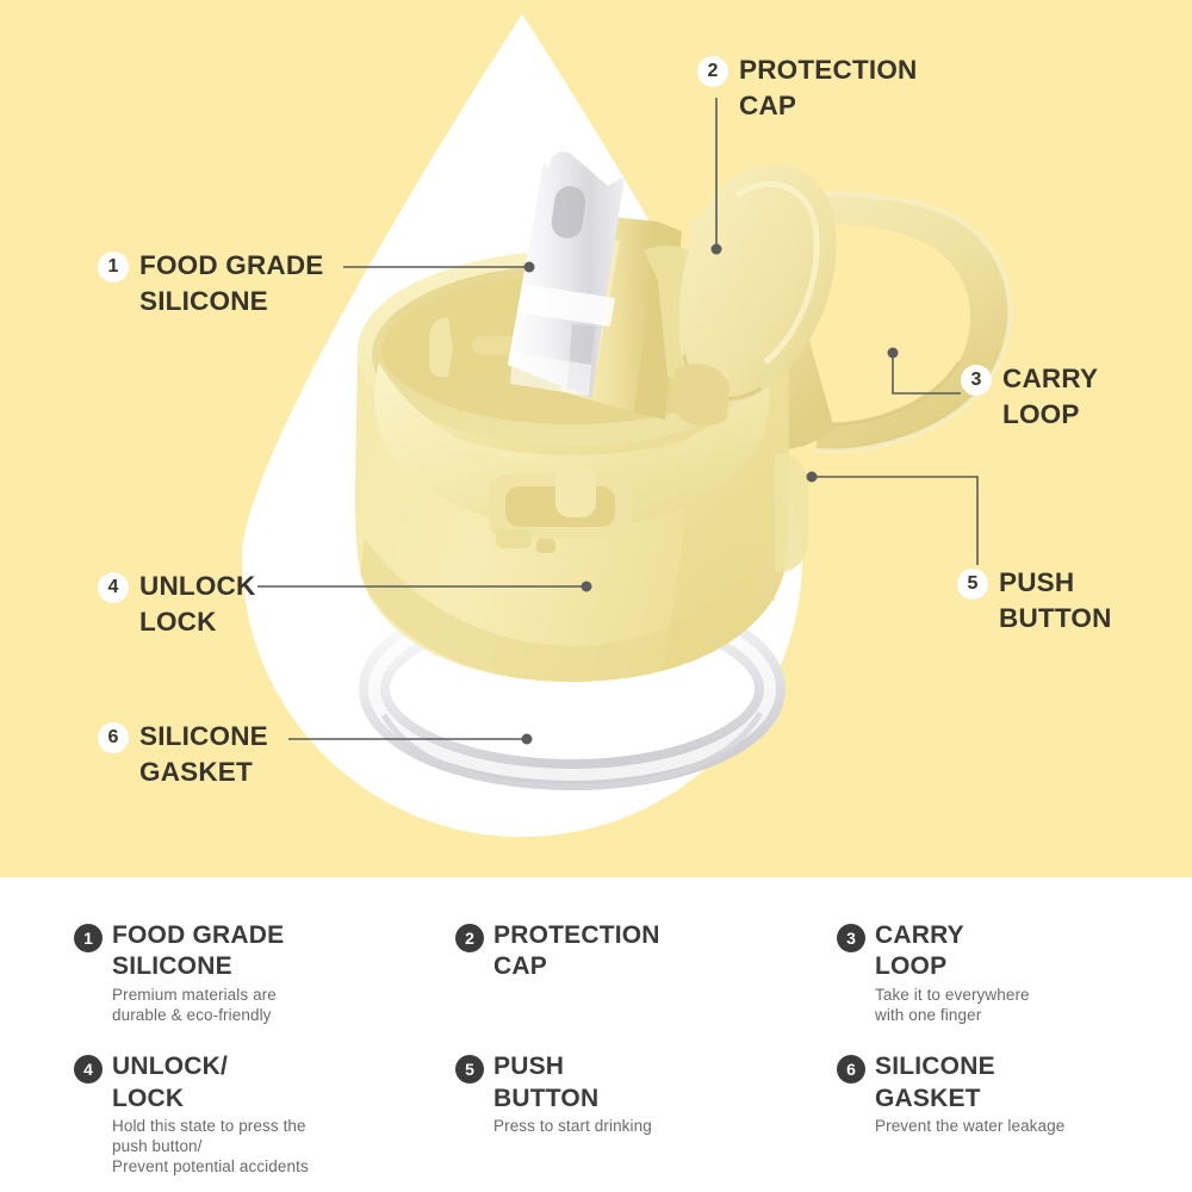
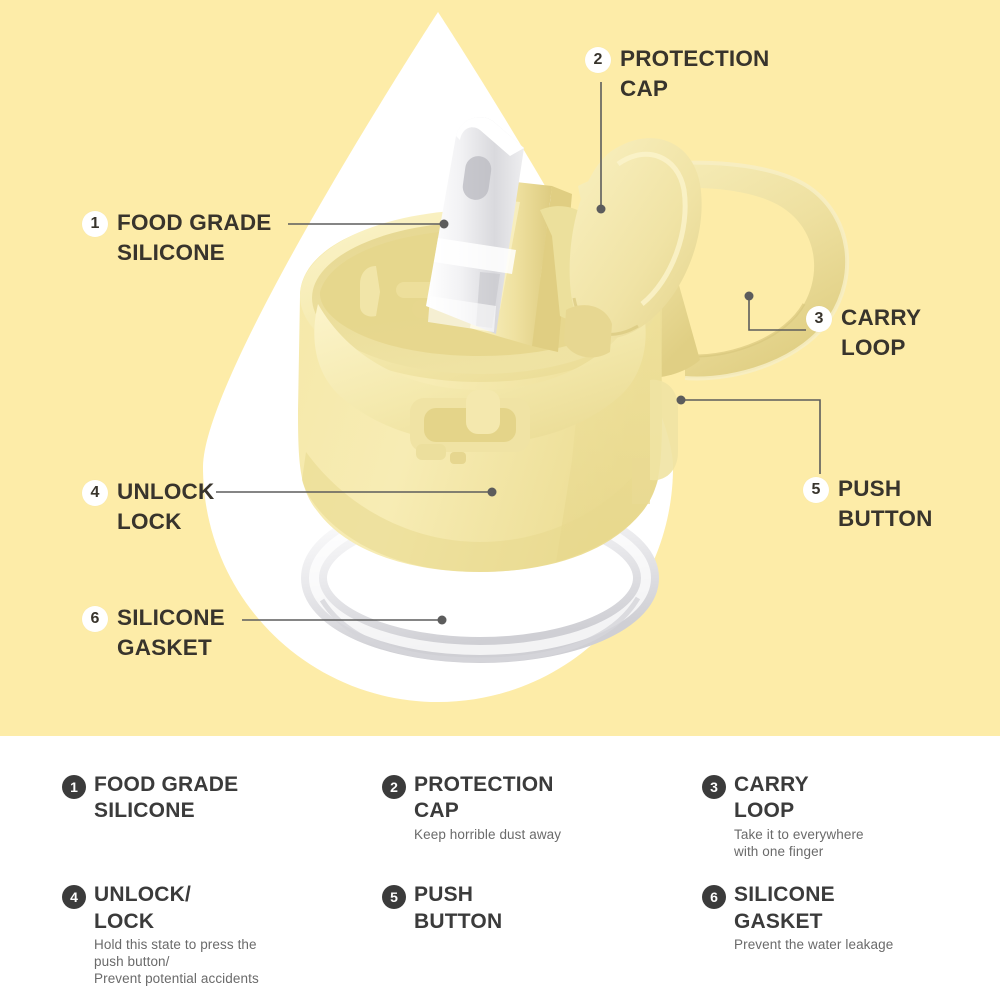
  1
  FOOD GRADE
  SILICONE
  2
  PROTECTION
  CAP
  3
  CARRY
  LOOP
  4
  UNLOCK
  LOCK
  5
  PUSH
  BUTTON
  6
  SILICONE
  GASKET
  1
  FOOD GRADE
  SILICONE
- Premium materials are
- durable & eco-friendly
  2
  PROTECTION
  CAP
+ Keep horrible dust away
  3
  CARRY
  LOOP
  Take it to everywhere
  with one finger
  4
  UNLOCK/
  LOCK
  Hold this state to press the
  push button/
  Prevent potential accidents
  5
  PUSH
  BUTTON
- Press to start drinking
  6
  SILICONE
  GASKET
  Prevent the water leakage
